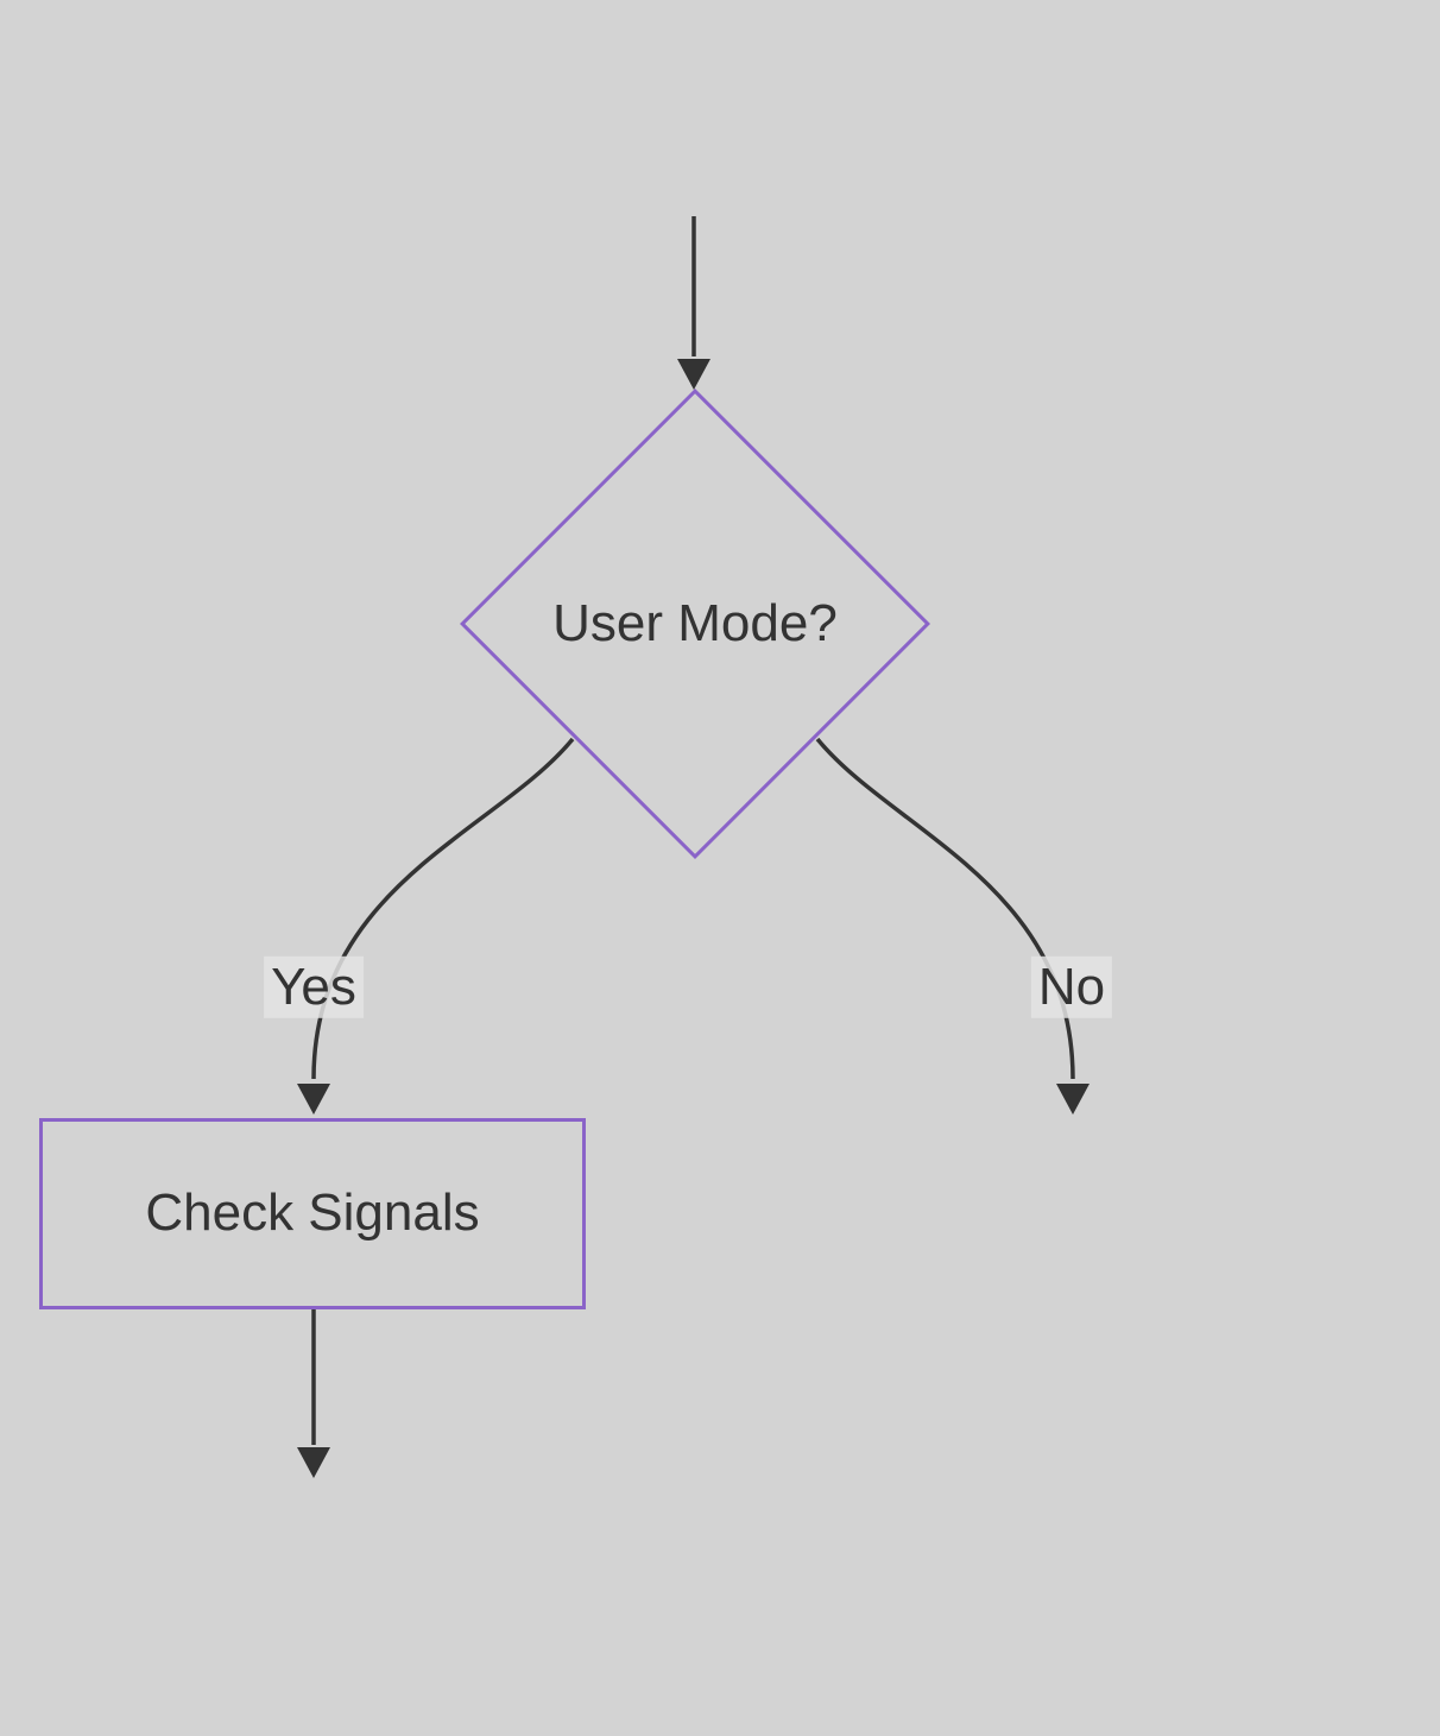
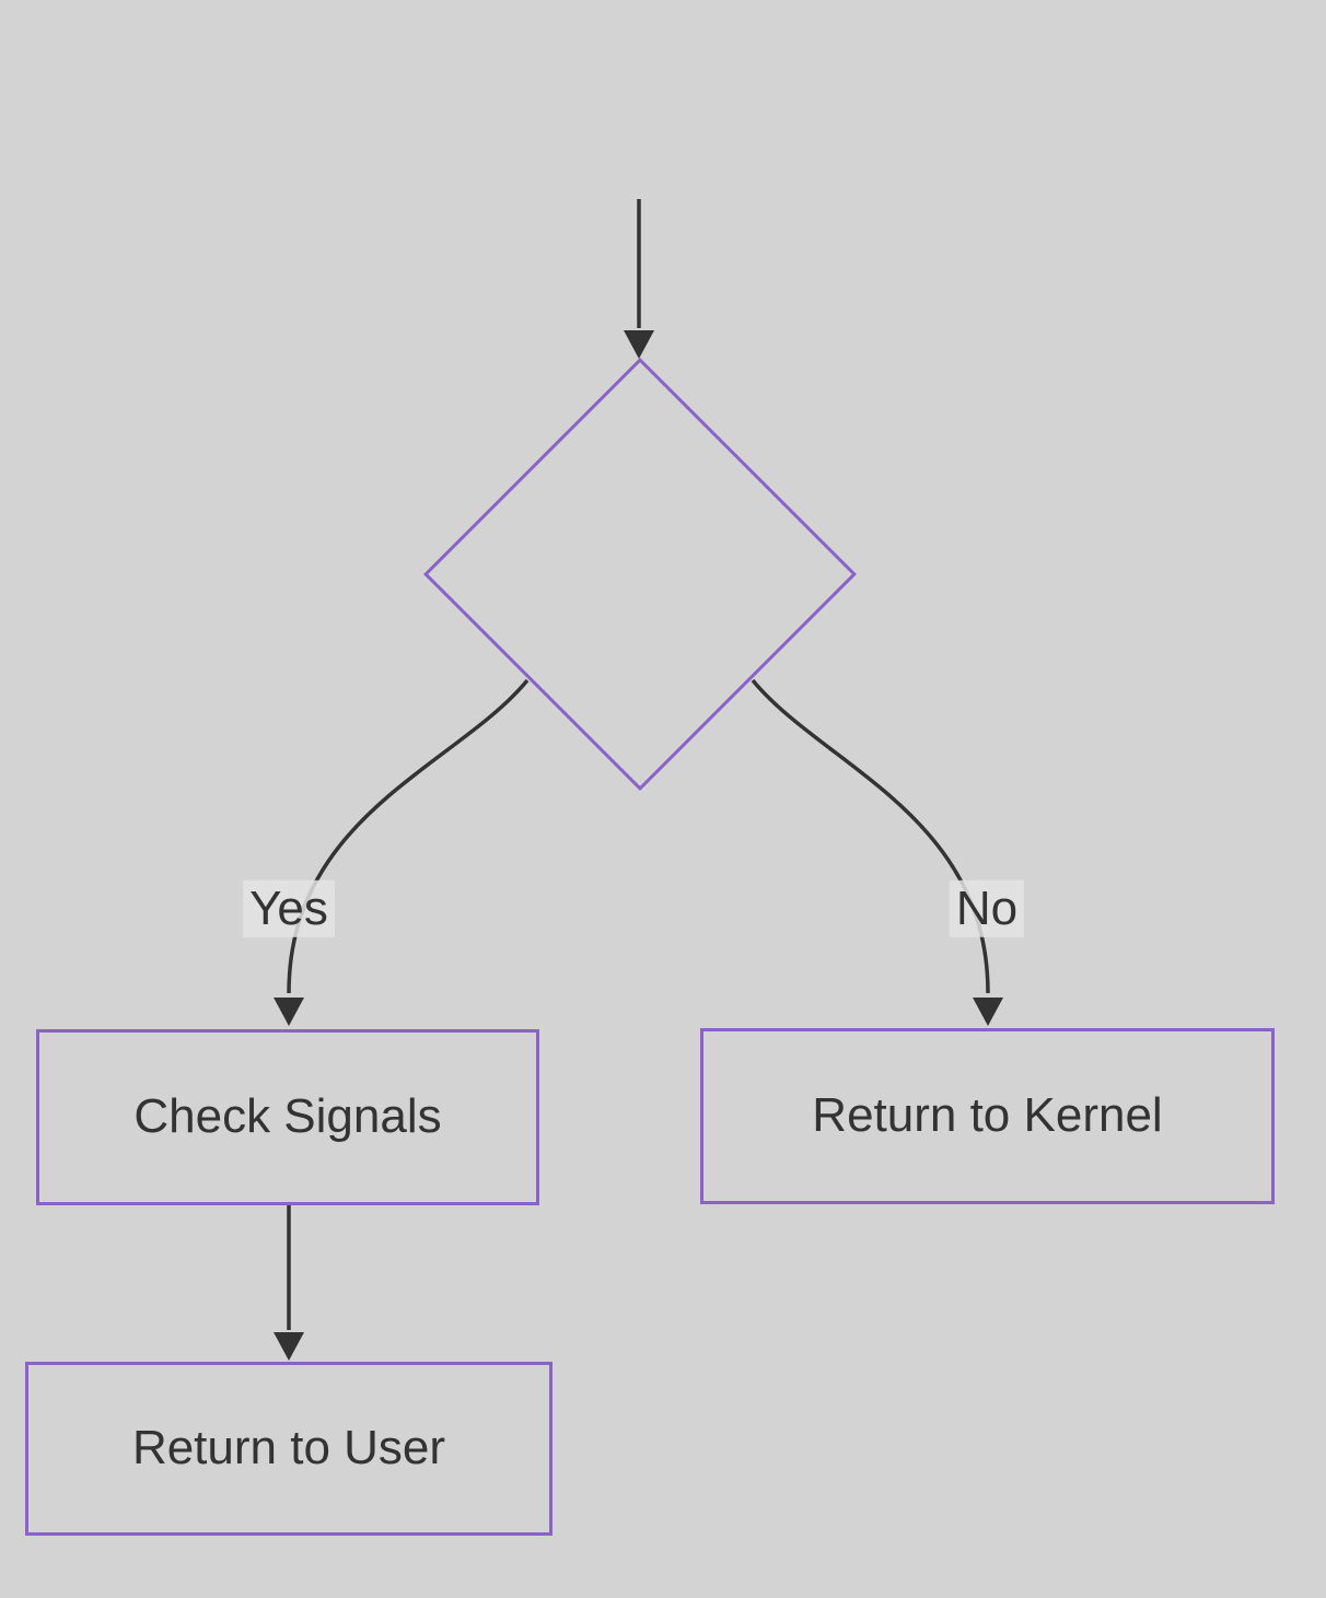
- User Mode?
  Check Signals
+ Return to Kernel
+ Return to User
  Yes
  No
